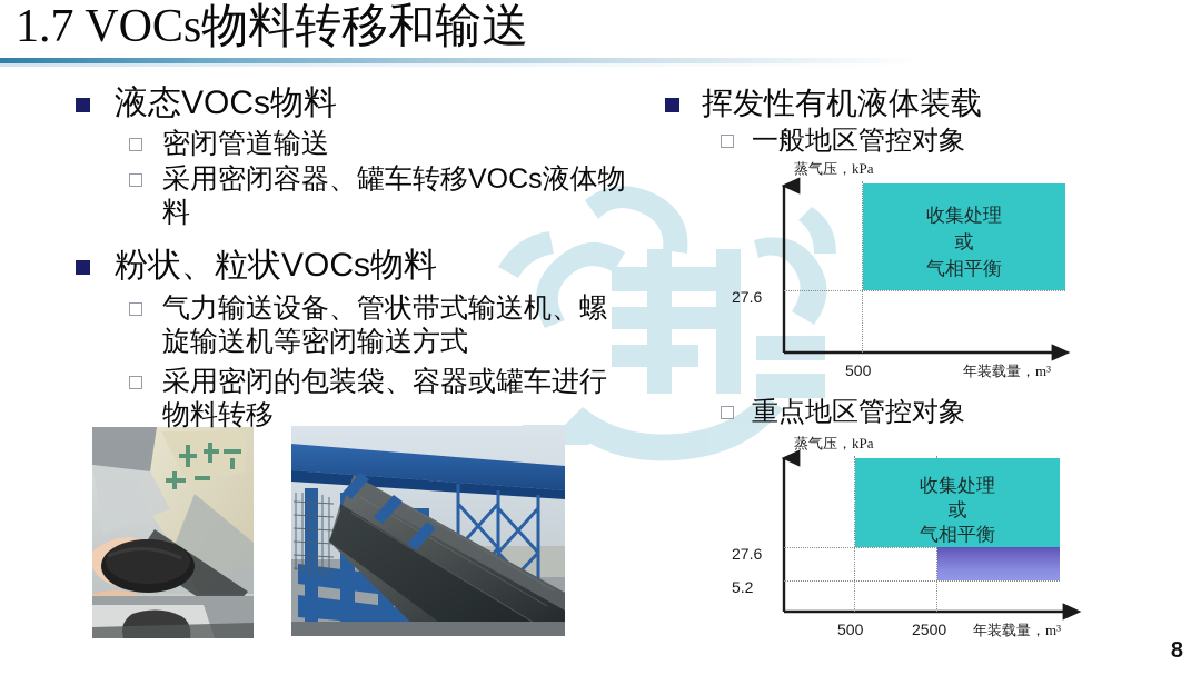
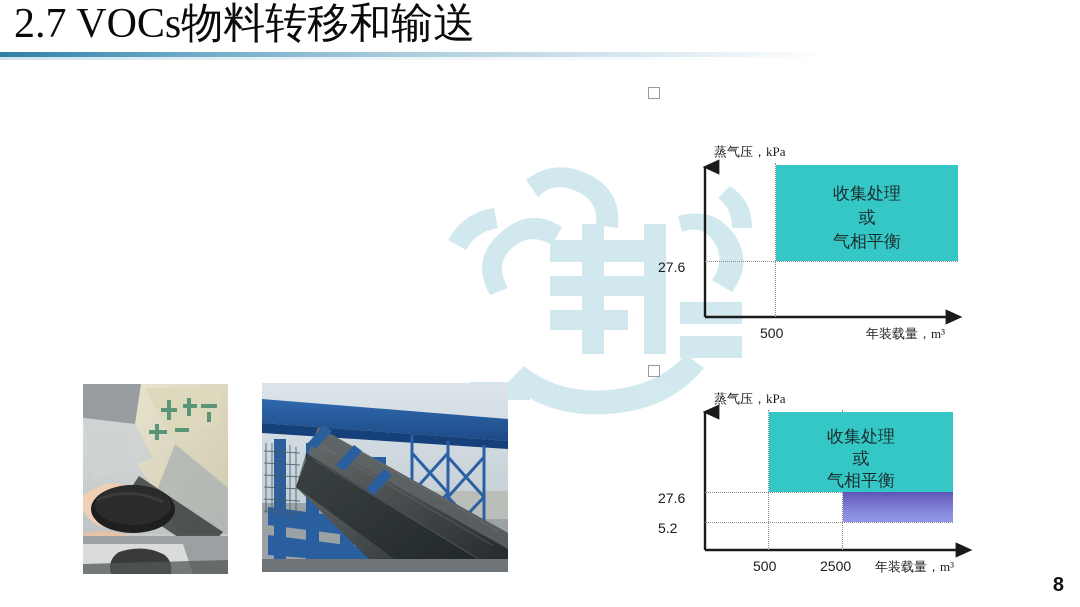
- 1.7 VOCs物料转移和输送
+ 2.7 VOCs物料转移和输送
- 液态VOCs物料
- 密闭管道输送
- 采用密闭容器、罐车转移VOCs液体物料
- 粉状、粒状VOCs物料
- 气力输送设备、管状带式输送机、螺旋输送机等密闭输送方式
- 采用密闭的包装袋、容器或罐车进行物料转移
- 挥发性有机液体装载
- 一般地区管控对象
  蒸气压，kPa
  年装载量，m³
  收集处理
  或
  气相平衡
  27.6
  500
- 重点地区管控对象
  蒸气压，kPa
  年装载量，m³
  收集处理
  或
  气相平衡
  27.6
  5.2
  500
  2500
  8
